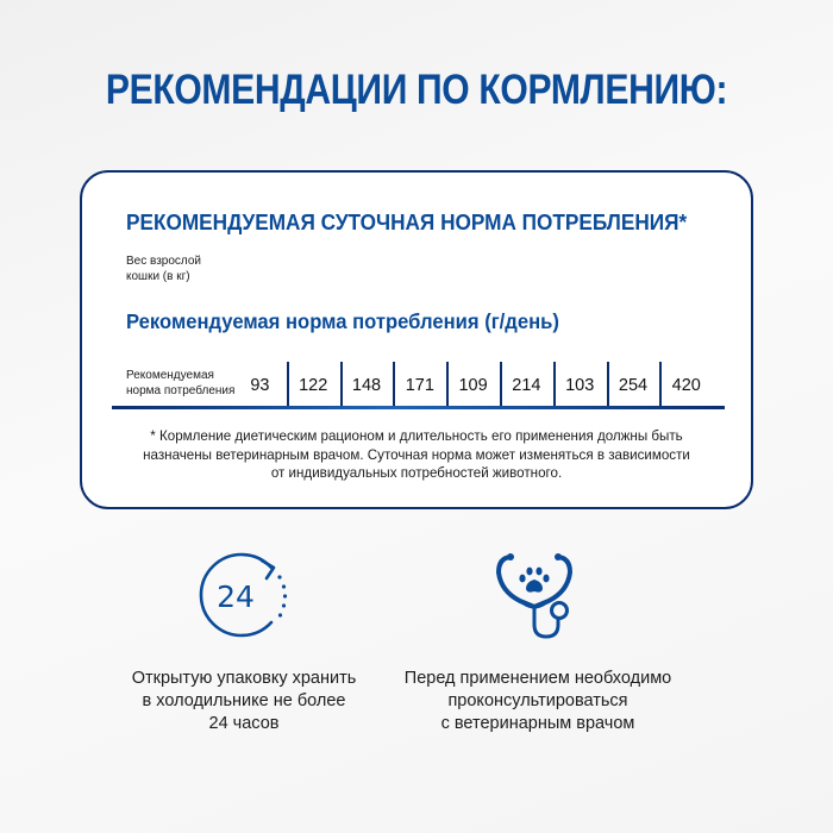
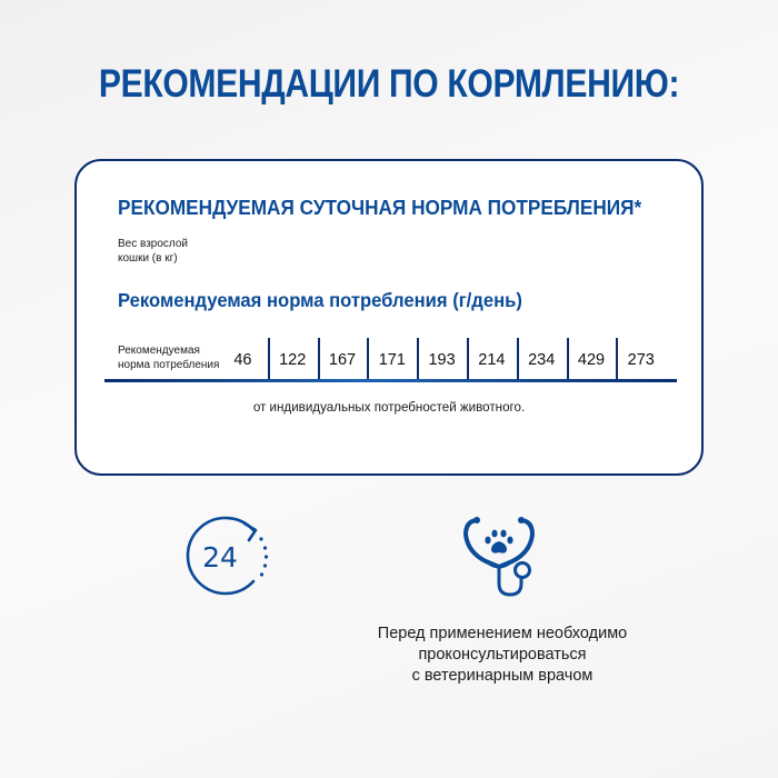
  РЕКОМЕНДАЦИИ ПО КОРМЛЕНИЮ:
  РЕКОМЕНДУЕМАЯ СУТОЧНАЯ НОРМА ПОТРЕБЛЕНИЯ*
  Вес взрослой
  кошки (в кг)
  Рекомендуемая норма потребления (г/день)
  Рекомендуемая
  норма потребления
- 93
+ 46
  122
- 148
+ 167
  171
- 109
+ 193
  214
- 103
+ 234
- 254
+ 429
- 420
+ 273
- * Кормление диетическим рационом и длительность его применения должны быть
- назначены ветеринарным врачом. Суточная норма может изменяться в зависимости
  от индивидуальных потребностей животного.
  24
- Открытую упаковку хранить
- в холодильнике не более
- 24 часов
  Перед применением необходимо
  проконсультироваться
  с ветеринарным врачом
